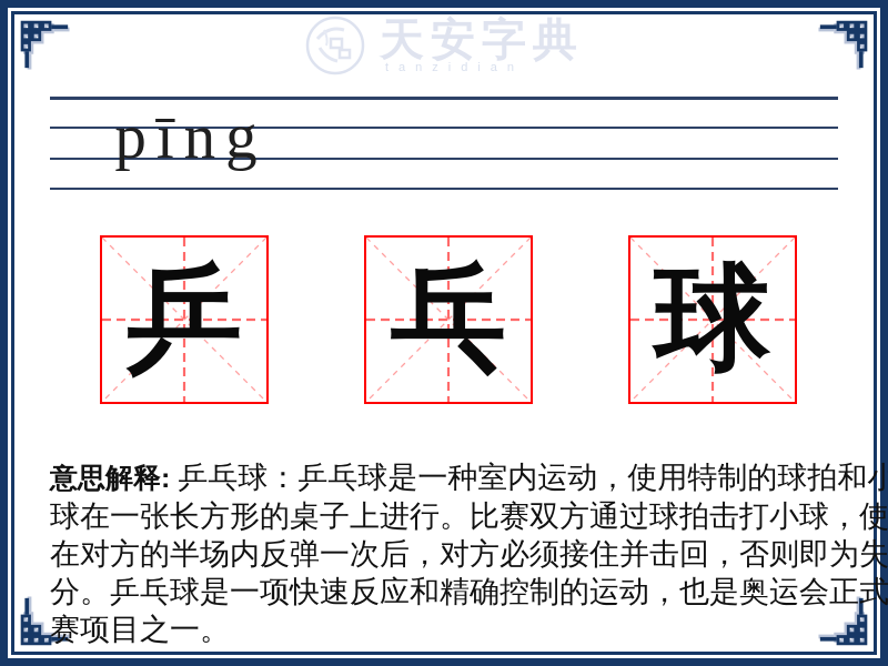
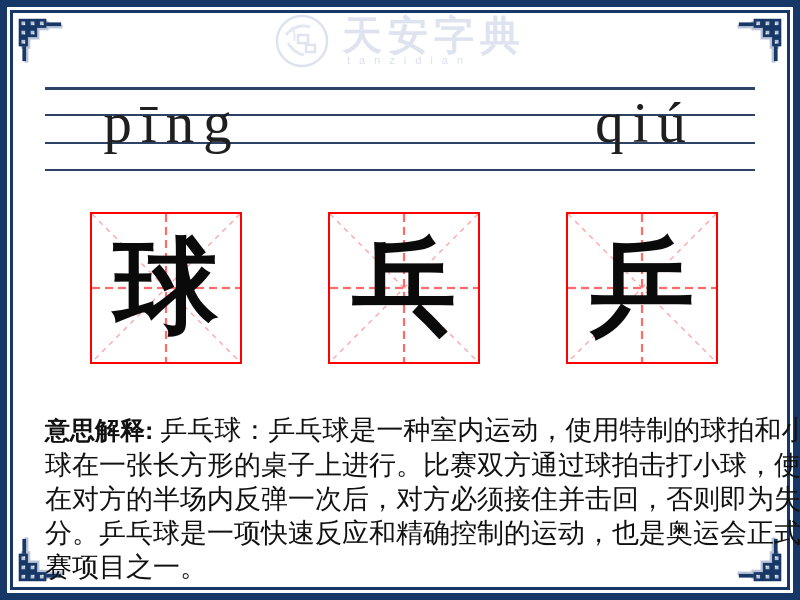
  天安字典
  tanzidian
  pīng
+ qiú
- 乒
+ 球
  乓
- 球
+ 乒
  意思解释: 乒乓球：乒乓球是一种室内运动，使用特制的球拍和小
  球在一张长方形的桌子上进行。比赛双方通过球拍击打小球，使
  在对方的半场内反弹一次后，对方必须接住并击回，否则即为失
  分。乒乓球是一项快速反应和精确控制的运动，也是奥运会正式
  赛项目之一。
